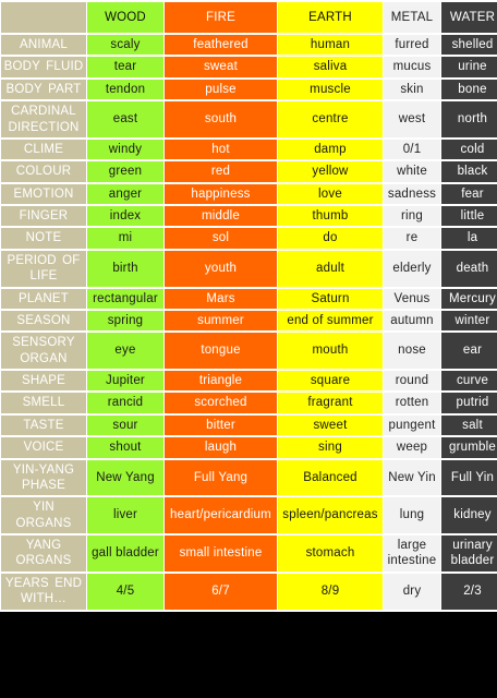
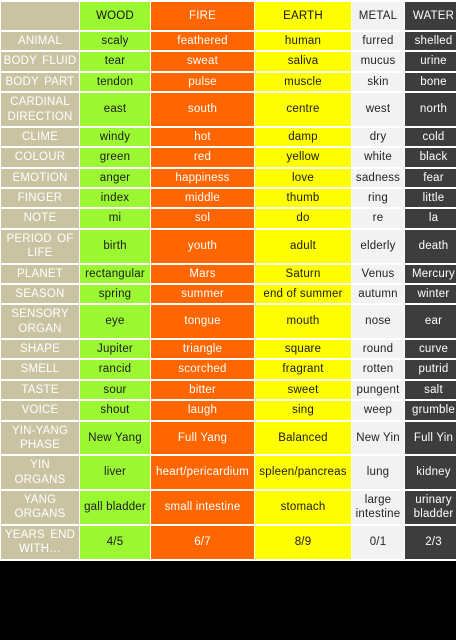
  	WOOD	FIRE	EARTH	METAL	WATER
  ANIMAL	scaly	feathered	human	furred	shelled
  BODY FLUID	tear	sweat	saliva	mucus	urine
  BODY PART	tendon	pulse	muscle	skin	bone
  CARDINAL DIRECTION	east	south	centre	west	north
- CLIME	windy	hot	damp	0/1	cold
+ CLIME	windy	hot	damp	dry	cold
  COLOUR	green	red	yellow	white	black
  EMOTION	anger	happiness	love	sadness	fear
  FINGER	index	middle	thumb	ring	little
  NOTE	mi	sol	do	re	la
  PERIOD OF LIFE	birth	youth	adult	elderly	death
  PLANET	rectangular	Mars	Saturn	Venus	Mercury
  SEASON	spring	summer	end of summer	autumn	winter
  SENSORY ORGAN	eye	tongue	mouth	nose	ear
  SHAPE	Jupiter	triangle	square	round	curve
  SMELL	rancid	scorched	fragrant	rotten	putrid
  TASTE	sour	bitter	sweet	pungent	salt
  VOICE	shout	laugh	sing	weep	grumble
  YIN-YANG PHASE	New Yang	Full Yang	Balanced	New Yin	Full Yin
  YIN ORGANS	liver	heart/pericardium	spleen/pancreas	lung	kidney
  YANG ORGANS	gall bladder	small intestine	stomach	large intestine	urinary bladder
- YEARS END WITH…	4/5	6/7	8/9	dry	2/3
+ YEARS END WITH…	4/5	6/7	8/9	0/1	2/3
